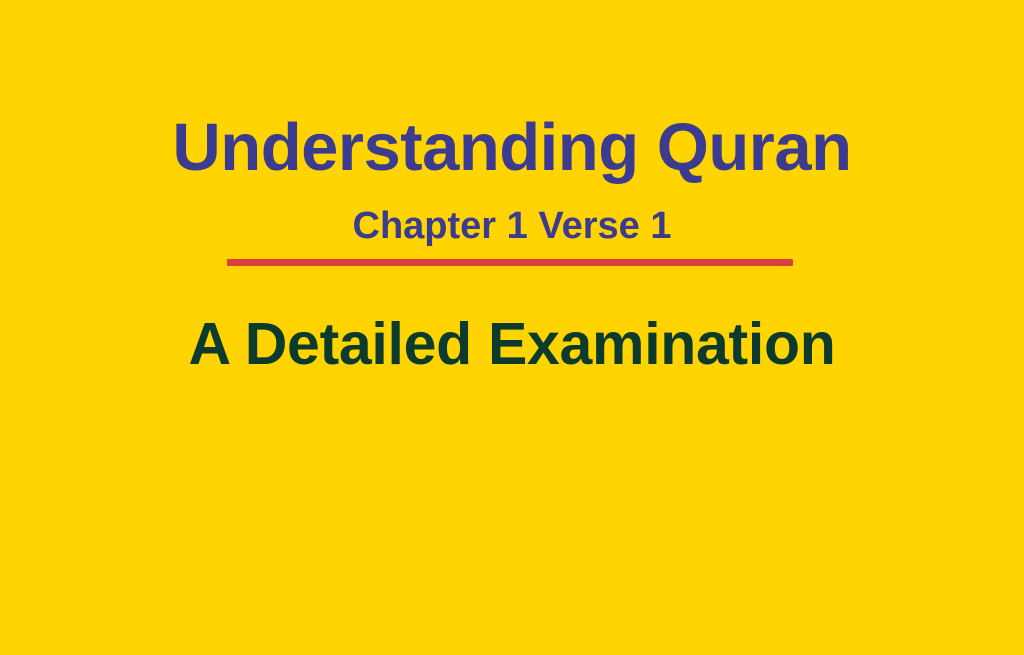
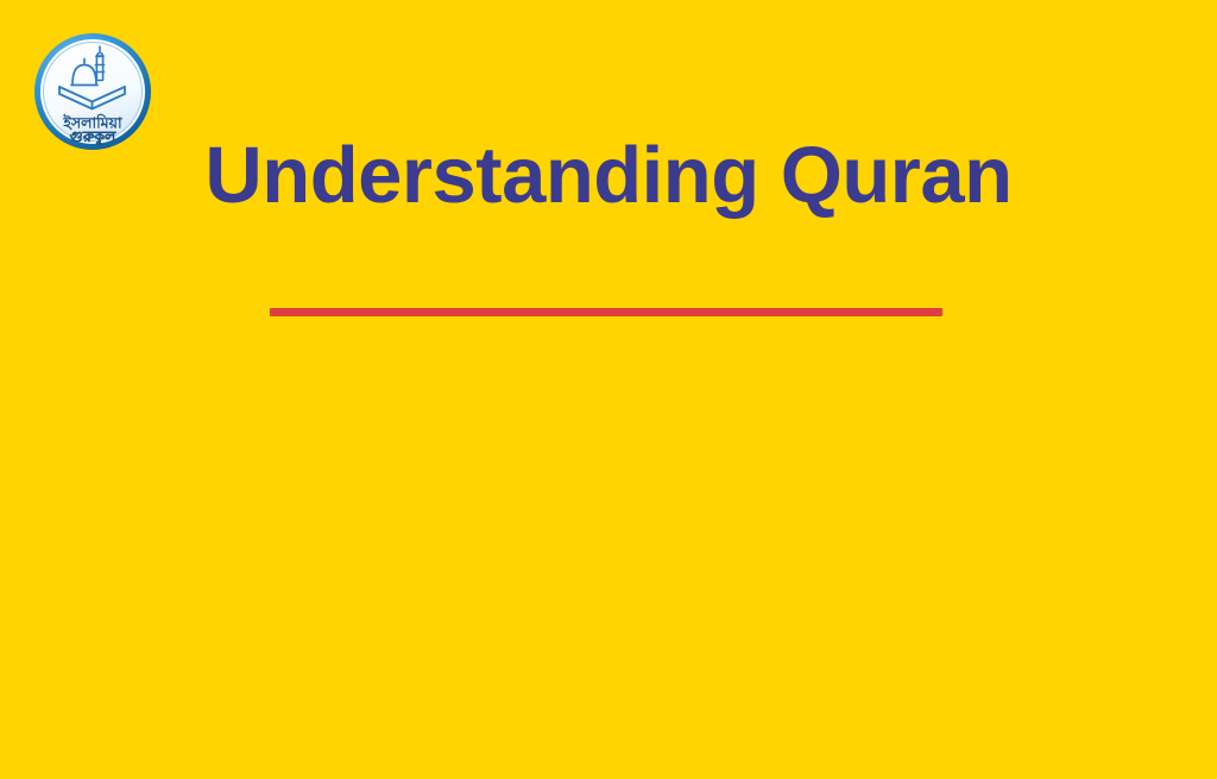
+ ইসলামিয়া
+ গুরুকুল
  Understanding Quran
- Chapter 1 Verse 1
- A Detailed Examination
